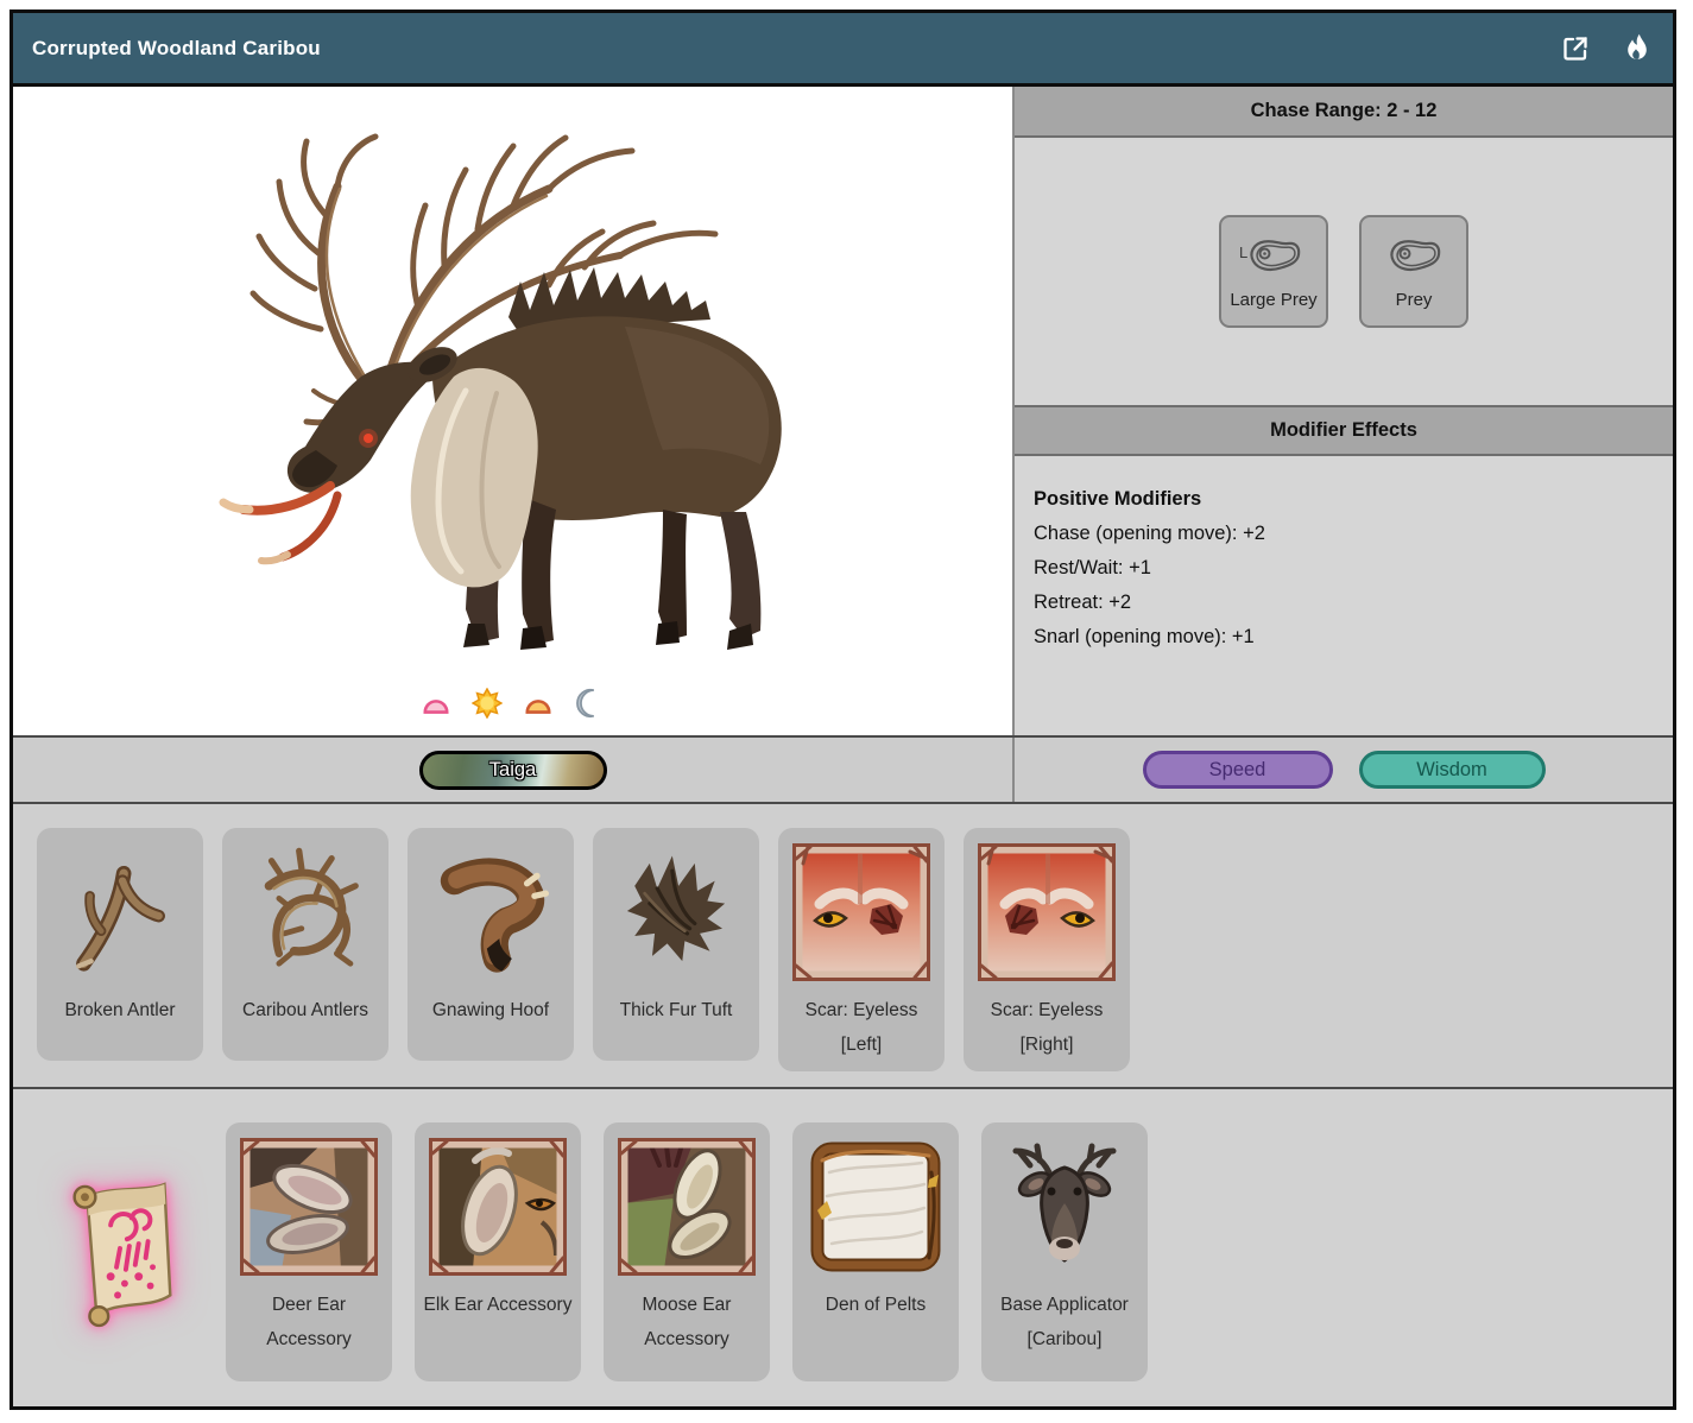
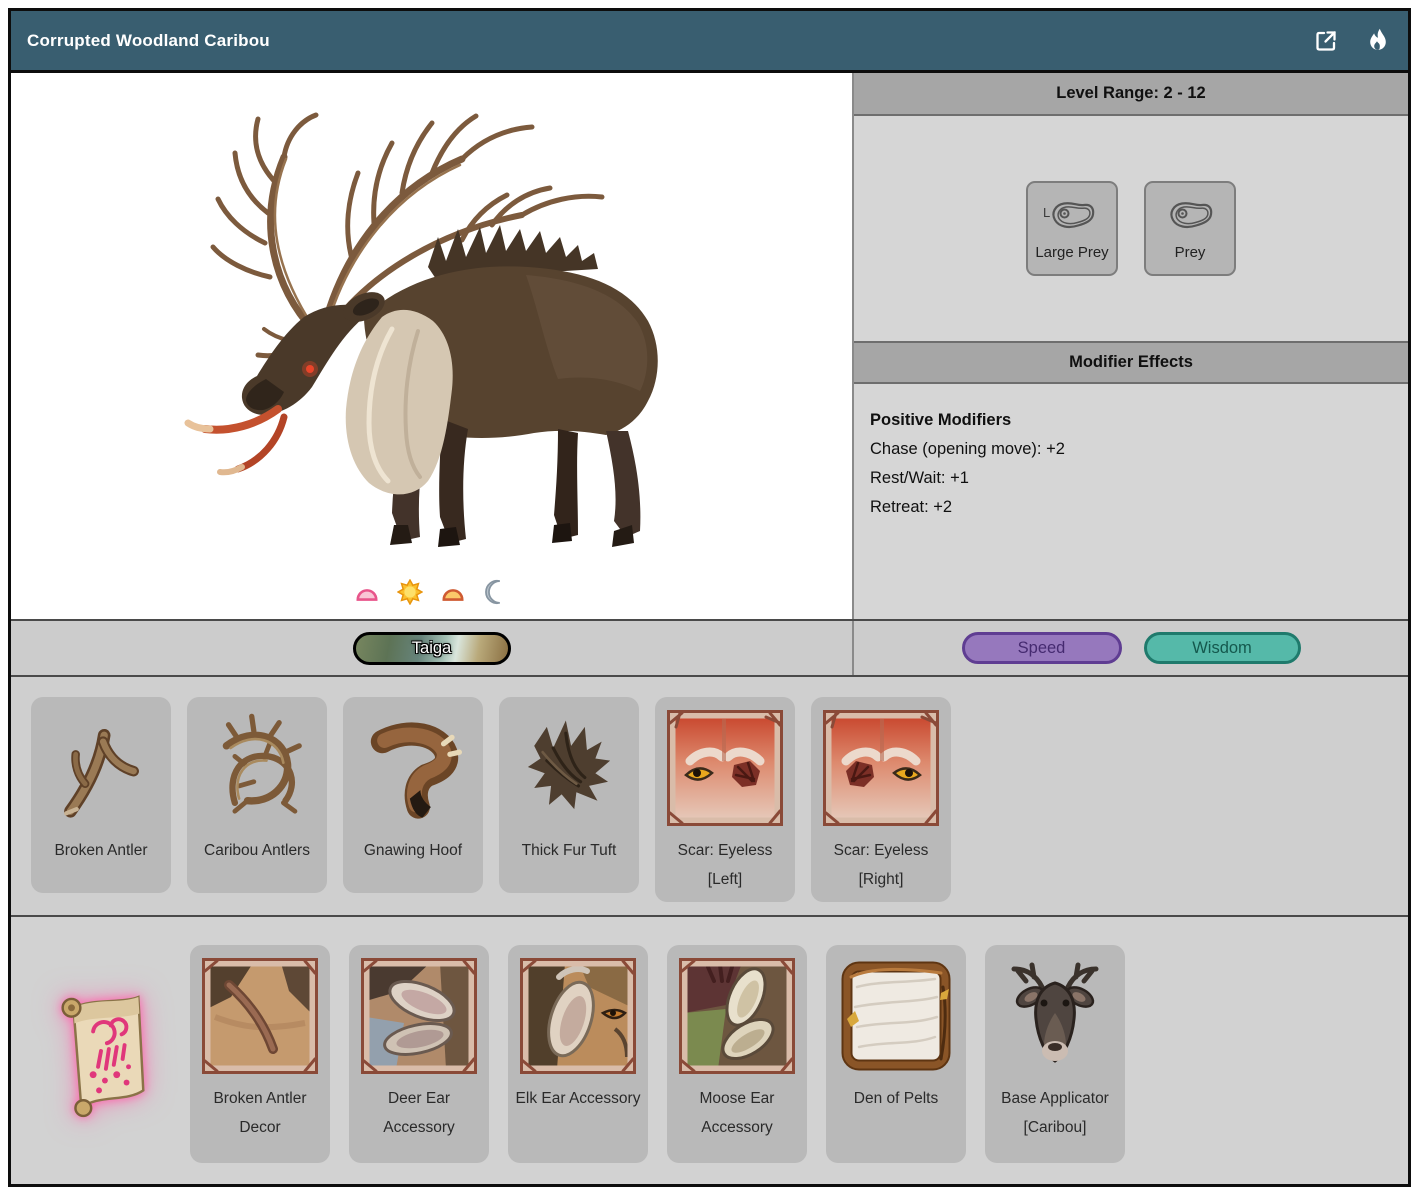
  Corrupted Woodland Caribou
- Chase Range: 2 - 12
+ Level Range: 2 - 12
  L
  Large Prey
  Prey
  Modifier Effects
  Positive Modifiers
  Chase (opening move): +2
  Rest/Wait: +1
  Retreat: +2
- Snarl (opening move): +1
  Taiga
  Speed
  Wisdom
  Broken Antler
  Caribou Antlers
  Gnawing Hoof
  Thick Fur Tuft
  Scar: Eyeless [Left]
  Scar: Eyeless [Right]
+ Broken Antler Decor
  Deer Ear Accessory
  Elk Ear Accessory
  Moose Ear Accessory
  Den of Pelts
  Base Applicator [Caribou]
